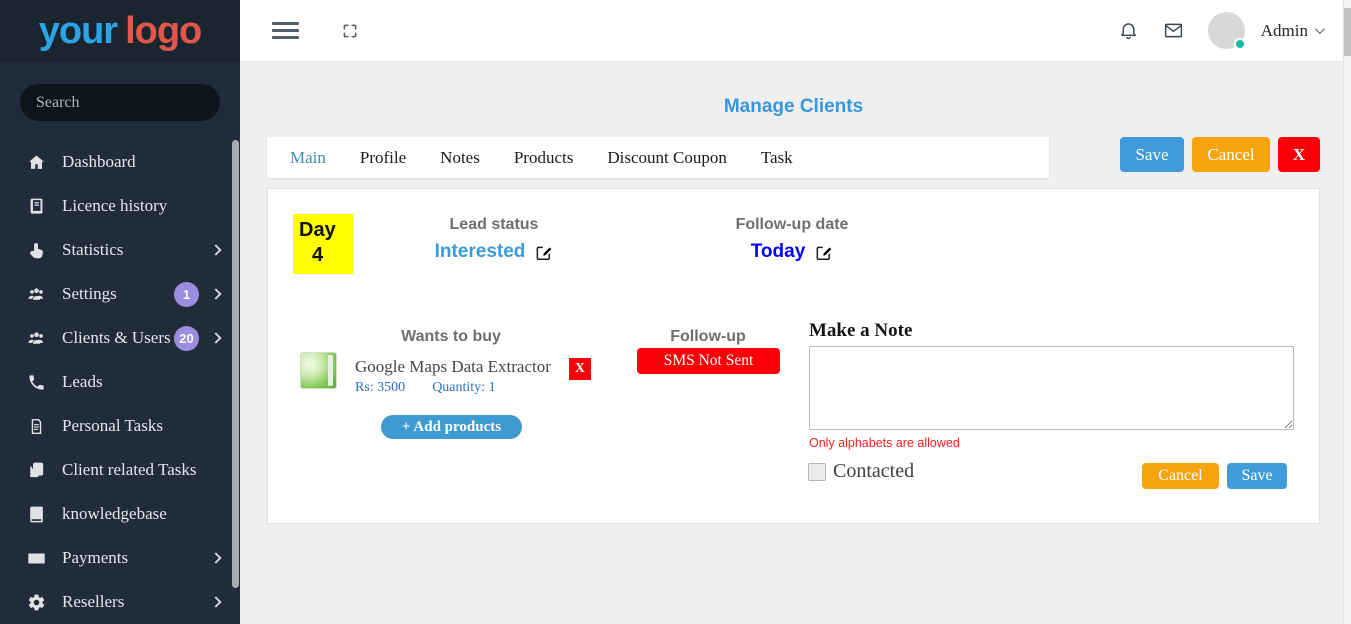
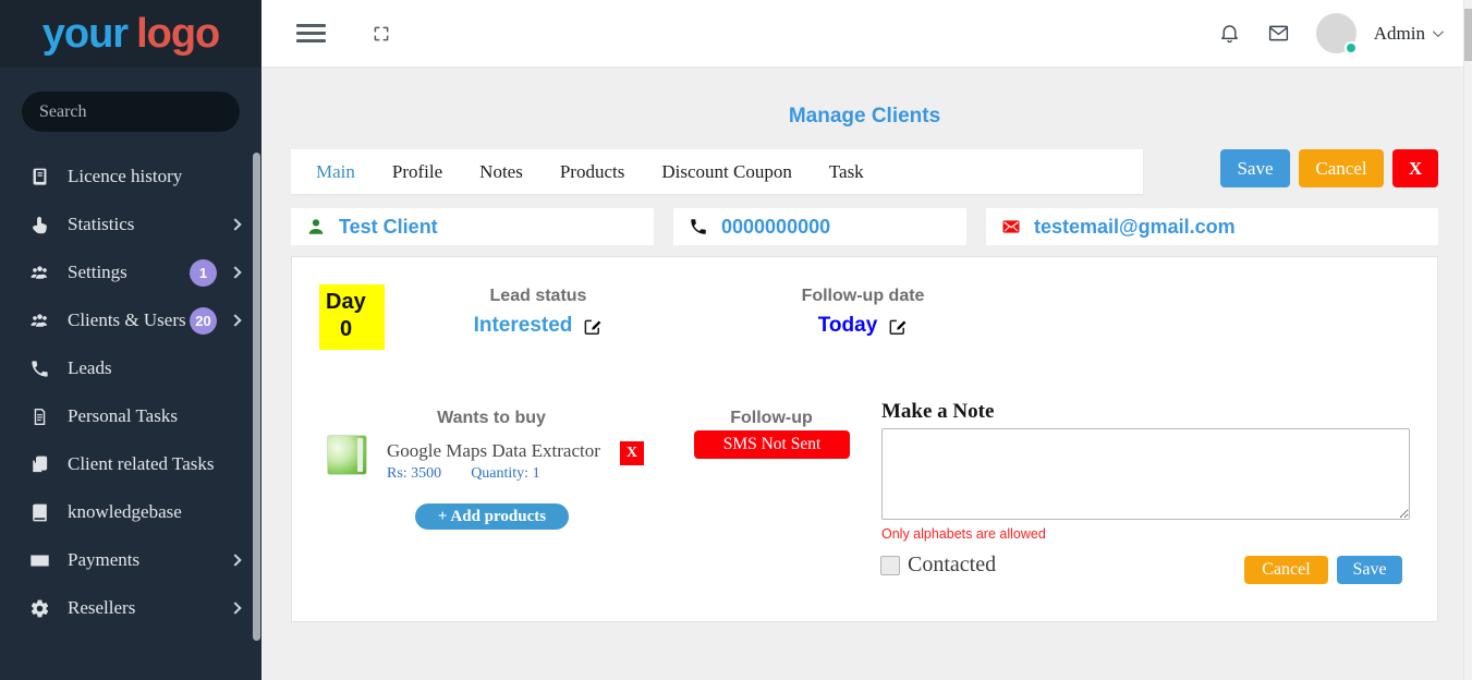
  your
  logo
  Search
- Dashboard
  Licence history
  Statistics
  Settings
  1
  Clients & Users
  20
  Leads
  Personal Tasks
  Client related Tasks
  knowledgebase
  Payments
  Resellers
  Admin
  Manage Clients
  Main
  Profile
  Notes
  Products
  Discount Coupon
  Task
  Save
  Cancel
  X
+ Test Client
+ 0000000000
+ testemail@gmail.com
  Day
- 4
+ 0
  Lead status
  Interested
  Follow-up date
  Today
  Wants to buy
  Google Maps Data Extractor
  Rs: 3500
  Quantity: 1
  X
  + Add products
  Follow-up
  SMS Not Sent
  Make a Note
  Only alphabets are allowed
  Contacted
  Cancel
  Save
